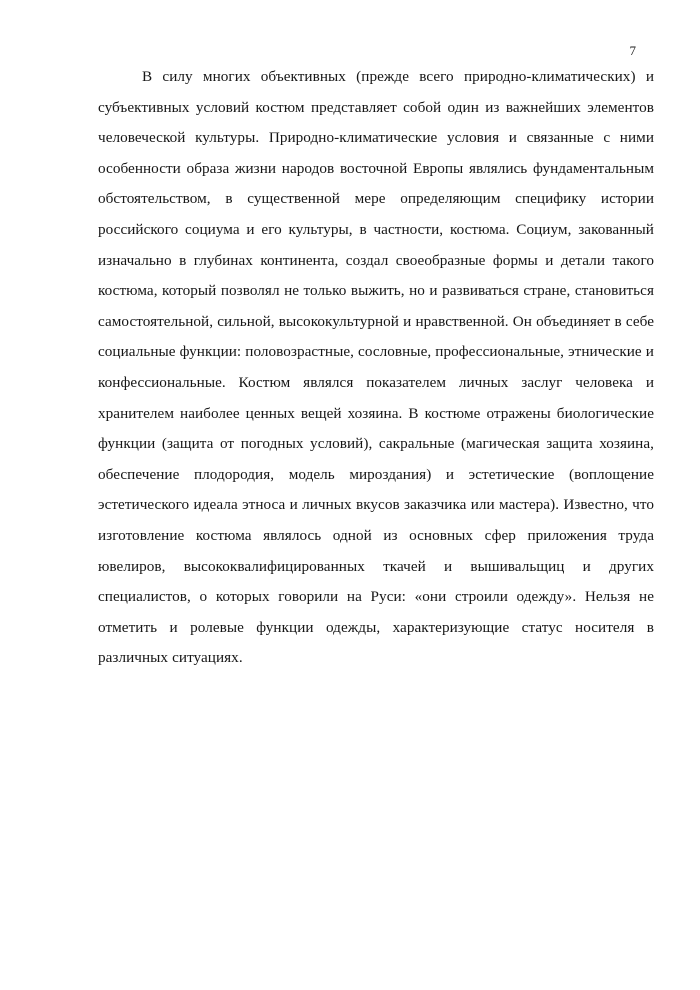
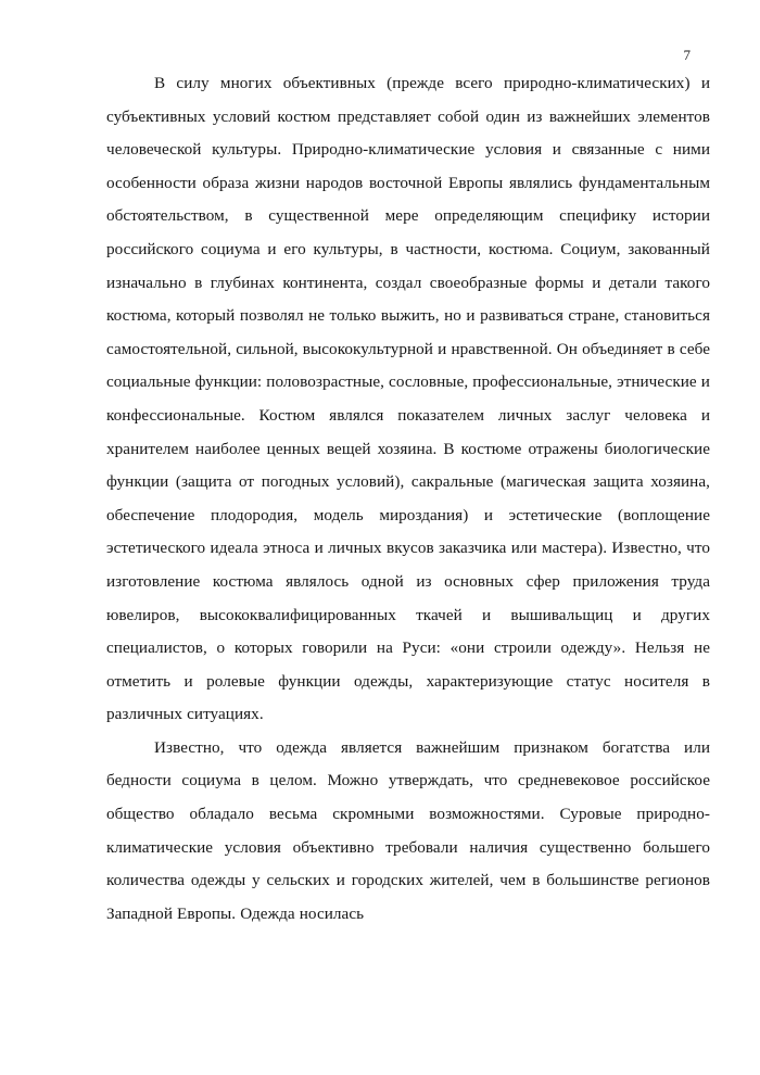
  7
  В силу многих объективных (прежде всего природно-климатических) и субъективных условий костюм представляет собой один из важнейших элементов человеческой культуры. Природно-климатические условия и связанные с ними особенности образа жизни народов восточной Европы являлись фундаментальным обстоятельством, в существенной мере определяющим специфику истории российского социума и его культуры, в частности, костюма. Социум, закованный изначально в глубинах континента, создал своеобразные формы и детали такого костюма, который позволял не только выжить, но и развиваться стране, становиться самостоятельной, сильной, высококультурной и нравственной. Он объединяет в себе социальные функции: половозрастные, сословные, профессиональные, этнические и конфессиональные. Костюм являлся показателем личных заслуг человека и хранителем наиболее ценных вещей хозяина. В костюме отражены биологические функции (защита от погодных условий), сакральные (магическая защита хозяина, обеспечение плодородия, модель мироздания) и эстетические (воплощение эстетического идеала этноса и личных вкусов заказчика или мастера). Известно, что изготовление костюма являлось одной из основных сфер приложения труда ювелиров, высококвалифицированных ткачей и вышивальщиц и других специалистов, о которых говорили на Руси: «они строили одежду». Нельзя не отметить и ролевые функции одежды, характеризующие статус носителя в различных ситуациях.
+ Известно, что одежда является важнейшим признаком богатства или бедности социума в целом. Можно утверждать, что средневековое российское общество обладало весьма скромными возможностями. Суровые природно-климатические условия объективно требовали наличия существенно большего количества одежды у сельских и городских жителей, чем в большинстве регионов Западной Европы. Одежда носилась
